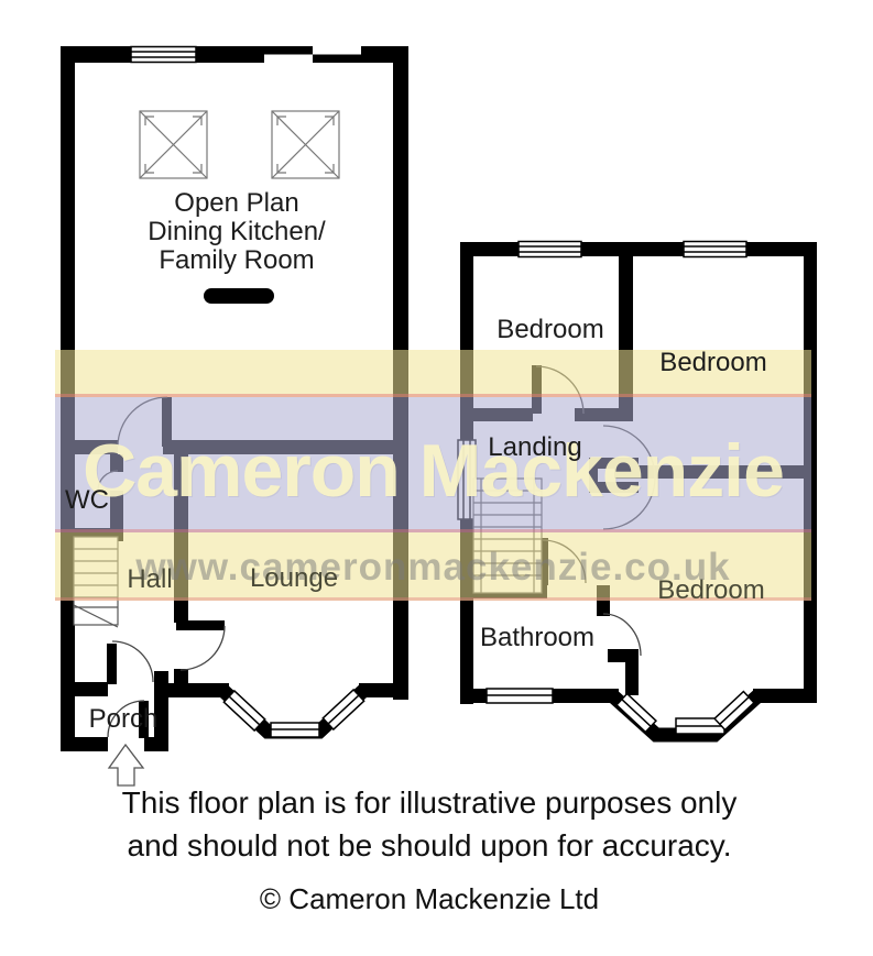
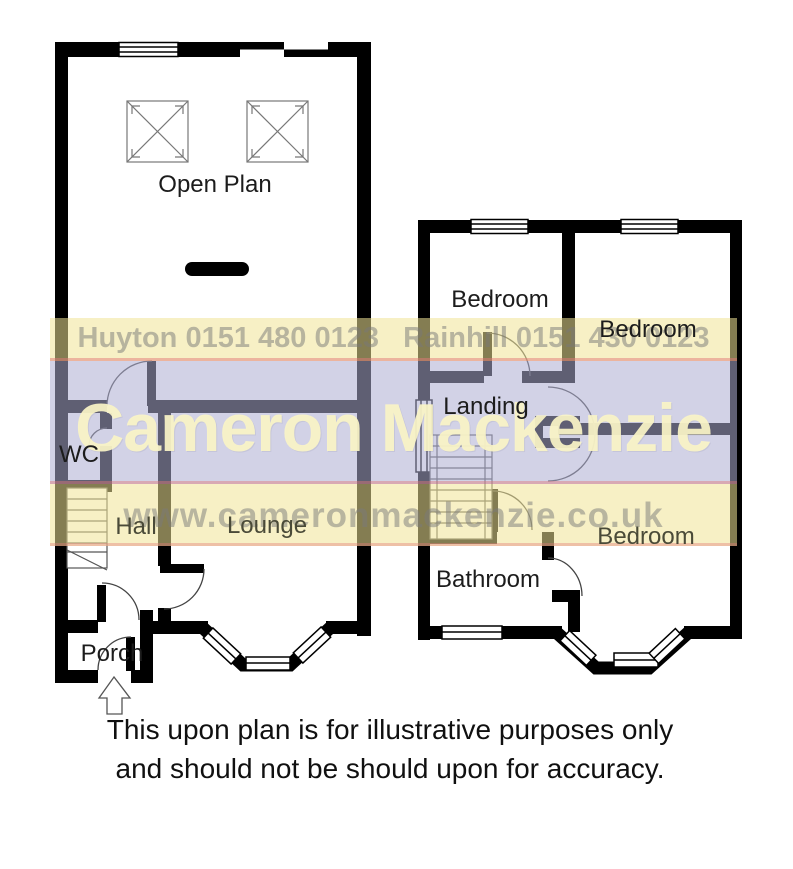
+ Huyton 0151 480 0123 Rainhill 0151 430 0123
  Cameron Mackenzie
  www.cameronmackenzie.co.uk
  Open Plan
- Dining Kitchen/
- Family Room
  WC
  Hall
  Lounge
  Porch
  Bedroom
  Bedroom
  Landing
  Bedroom
  Bathroom
- This floor plan is for illustrative purposes only
+ This upon plan is for illustrative purposes only
  and should not be should upon for accuracy.
- © Cameron Mackenzie Ltd
